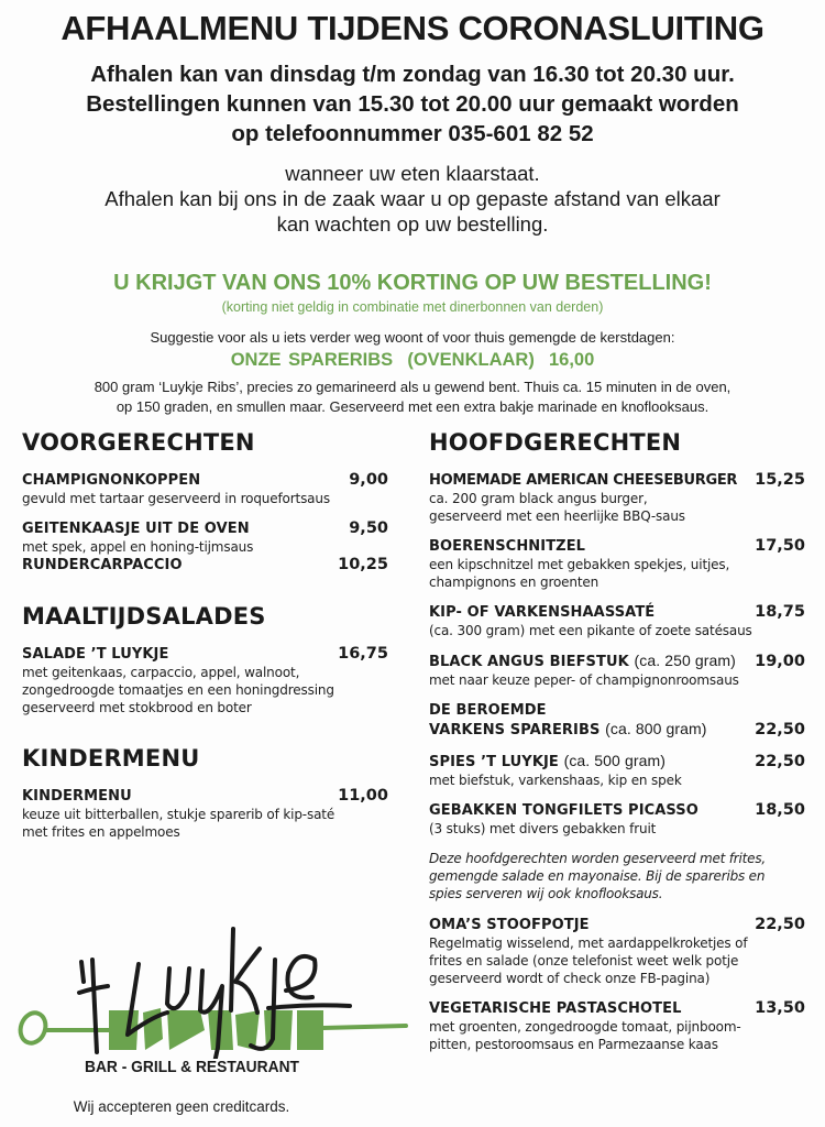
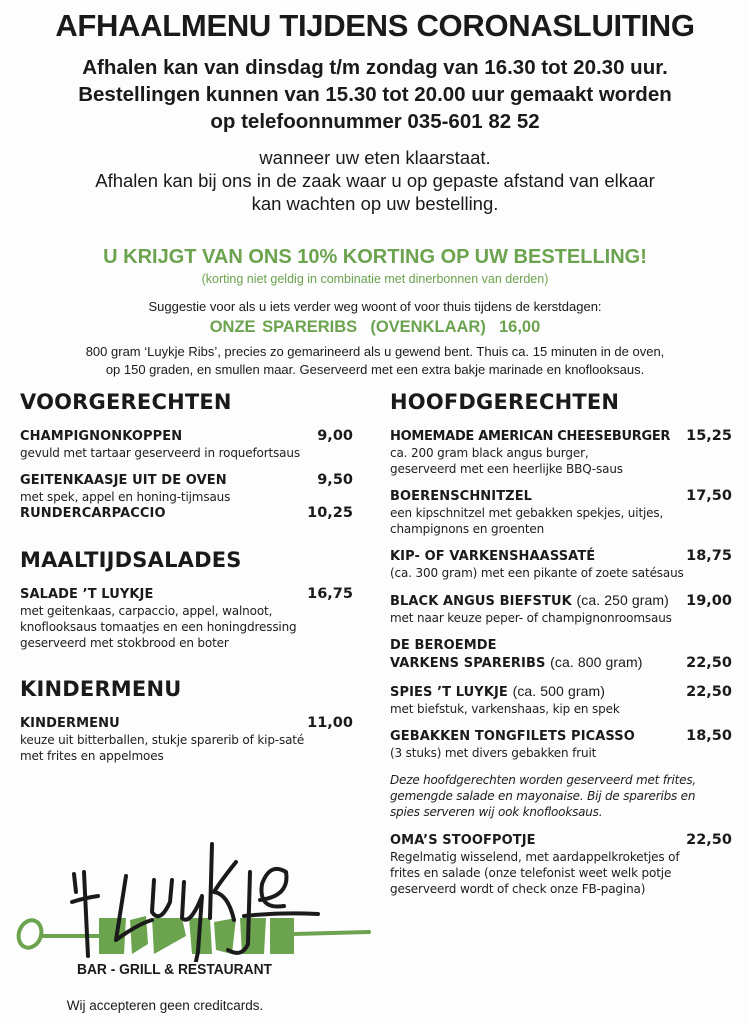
  AFHAALMENU TIJDENS CORONASLUITING
  Afhalen kan van dinsdag t/m zondag van 16.30 tot 20.30 uur.
  Bestellingen kunnen van 15.30 tot 20.00 uur gemaakt worden
  op telefoonnummer 035-601 82 52
  wanneer uw eten klaarstaat.
  Afhalen kan bij ons in de zaak waar u op gepaste afstand van elkaar
  kan wachten op uw bestelling.
  U KRIJGT VAN ONS 10% KORTING OP UW BESTELLING!
  (korting niet geldig in combinatie met dinerbonnen van derden)
- Suggestie voor als u iets verder weg woont of voor thuis gemengde de kerstdagen:
+ Suggestie voor als u iets verder weg woont of voor thuis tijdens de kerstdagen:
  ONZE SPARERIBS (OVENKLAAR) 16,00
  800 gram ‘Luykje Ribs’, precies zo gemarineerd als u gewend bent. Thuis ca. 15 minuten in de oven,
  op 150 graden, en smullen maar. Geserveerd met een extra bakje marinade en knoflooksaus.
  VOORGERECHTEN
  CHAMPIGNONKOPPEN
  9,00
  gevuld met tartaar geserveerd in roquefortsaus
  GEITENKAASJE UIT DE OVEN
  9,50
  met spek, appel en honing-tijmsaus
  RUNDERCARPACCIO
  10,25
  MAALTIJDSALADES
  SALADE ’T LUYKJE
  16,75
  met geitenkaas, carpaccio, appel, walnoot,
- zongedroogde tomaatjes en een honingdressing
+ knoflooksaus tomaatjes en een honingdressing
  geserveerd met stokbrood en boter
  KINDERMENU
  KINDERMENU
  11,00
  keuze uit bitterballen, stukje sparerib of kip-saté
  met frites en appelmoes
  HOOFDGERECHTEN
  HOMEMADE AMERICAN CHEESEBURGER
  15,25
  ca. 200 gram black angus burger,
  geserveerd met een heerlijke BBQ-saus
  BOERENSCHNITZEL
  17,50
  een kipschnitzel met gebakken spekjes, uitjes,
  champignons en groenten
  KIP- OF VARKENSHAASSATÉ
  18,75
  (ca. 300 gram) met een pikante of zoete satésaus
  BLACK ANGUS BIEFSTUK (ca. 250 gram)
  19,00
  met naar keuze peper- of champignonroomsaus
  DE BEROEMDE
  VARKENS SPARERIBS (ca. 800 gram)
  22,50
  SPIES ’T LUYKJE (ca. 500 gram)
  22,50
  met biefstuk, varkenshaas, kip en spek
  GEBAKKEN TONGFILETS PICASSO
  18,50
  (3 stuks) met divers gebakken fruit
  Deze hoofdgerechten worden geserveerd met frites,
  gemengde salade en mayonaise. Bij de spareribs en
  spies serveren wij ook knoflooksaus.
  OMA’S STOOFPOTJE
  22,50
  Regelmatig wisselend, met aardappelkroketjes of
  frites en salade (onze telefonist weet welk potje
  geserveerd wordt of check onze FB-pagina)
- VEGETARISCHE PASTASCHOTEL
- 13,50
- met groenten, zongedroogde tomaat, pijnboom-
- pitten, pestoroomsaus en Parmezaanse kaas
  BAR - GRILL & RESTAURANT
  Wij accepteren geen creditcards.
